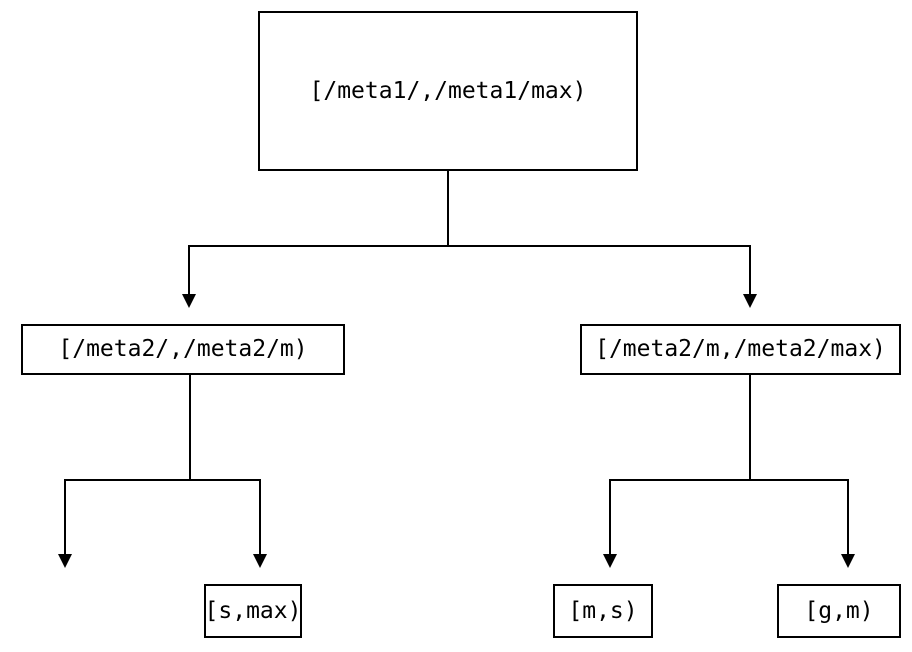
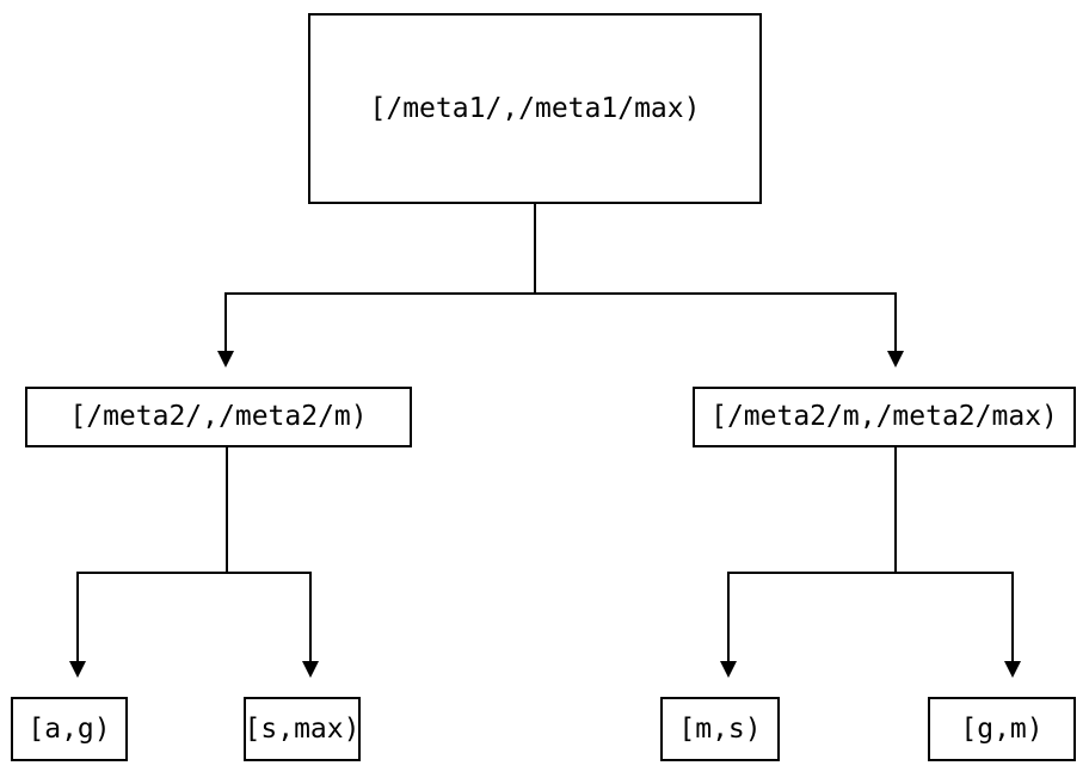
  [/meta1/,/meta1/max)
  [/meta2/,/meta2/m)
  [/meta2/m,/meta2/max)
+ [a,g)
  [s,max)
  [m,s)
  [g,m)
